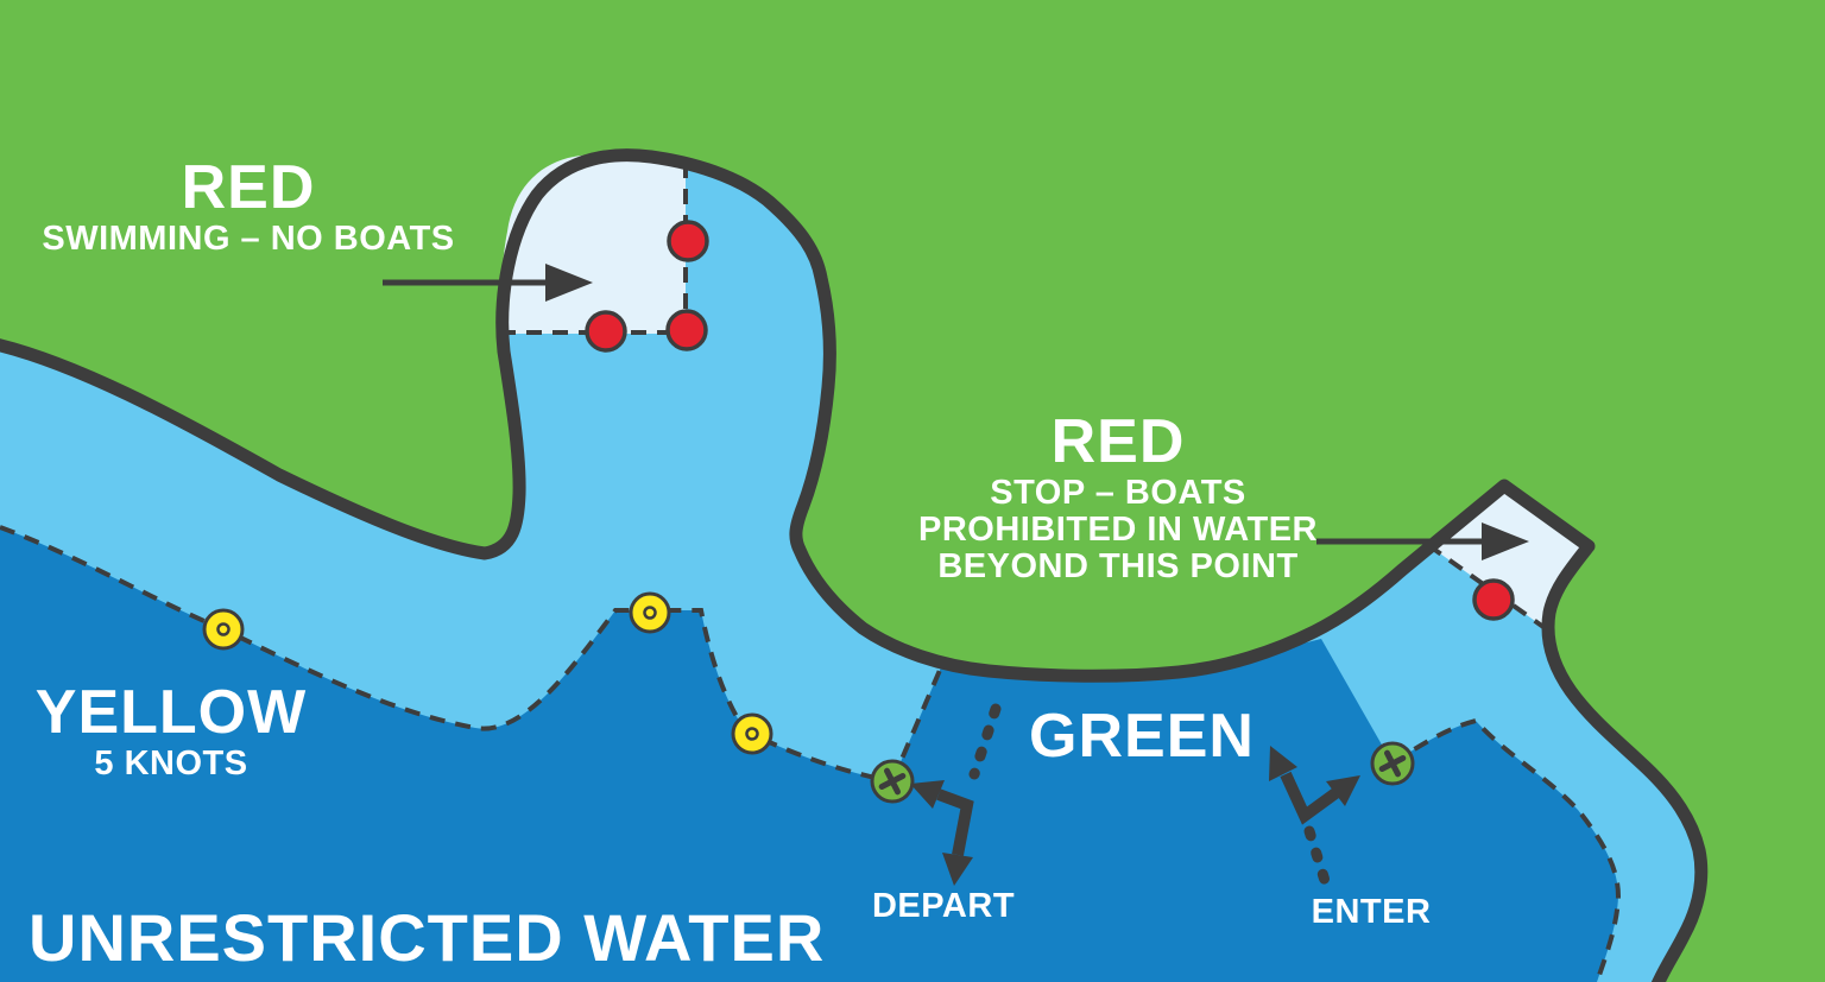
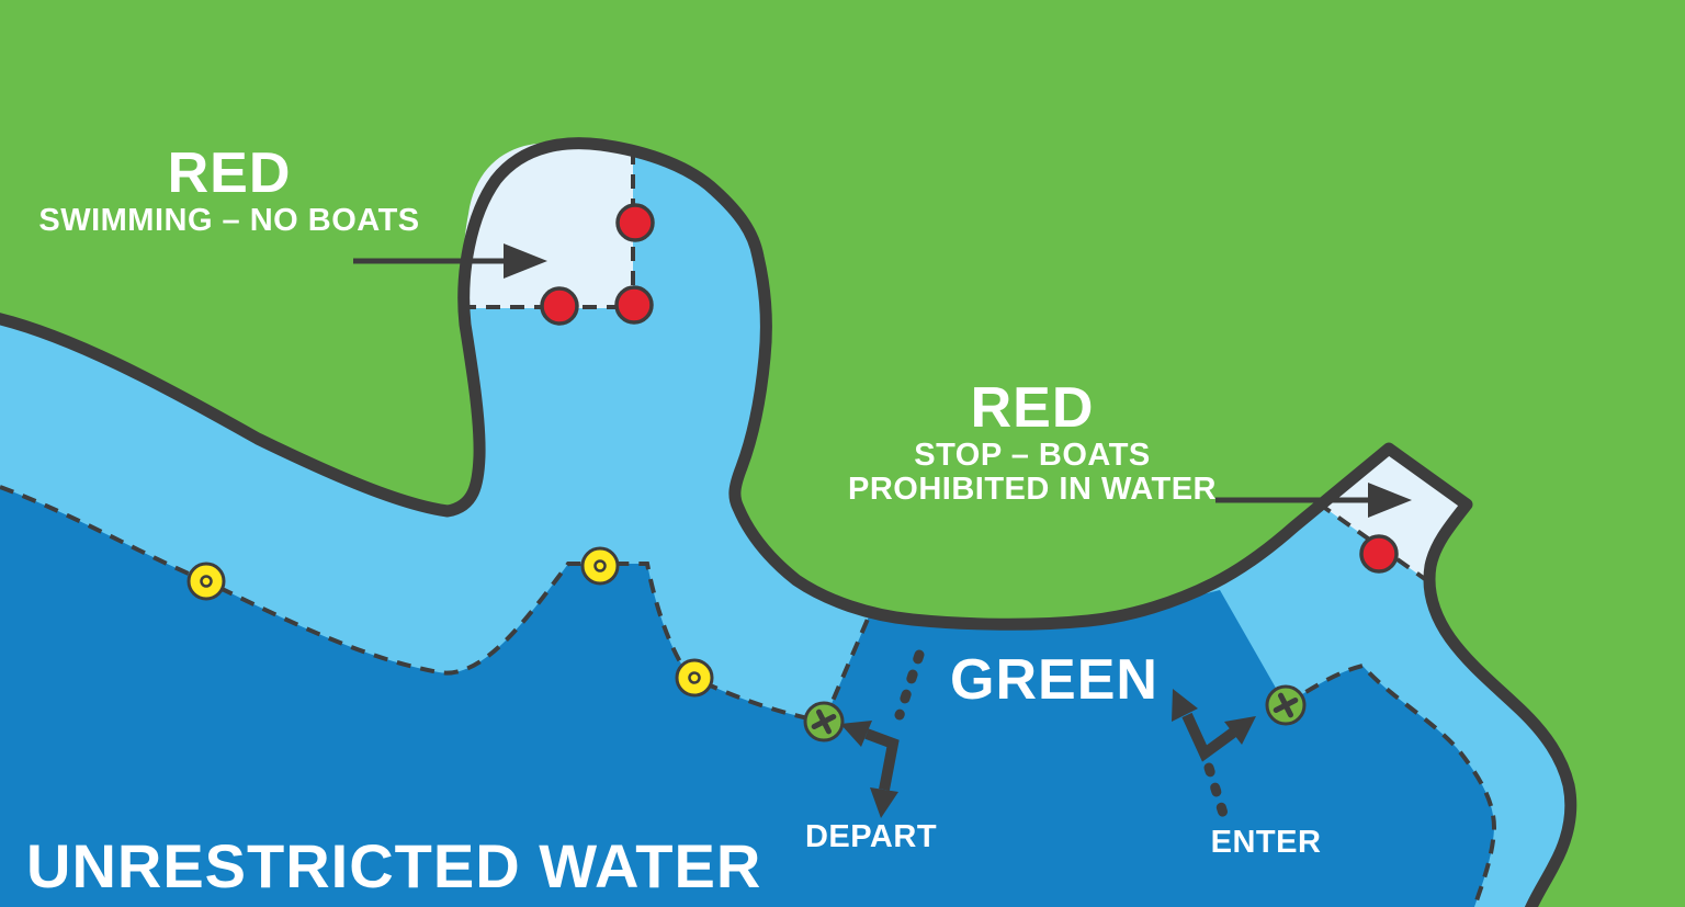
  RED
  SWIMMING – NO BOATS
  RED
  STOP – BOATS
  PROHIBITED IN WATER
- BEYOND THIS POINT
- YELLOW
- 5 KNOTS
  GREEN
  UNRESTRICTED WATER
  DEPART
  ENTER
